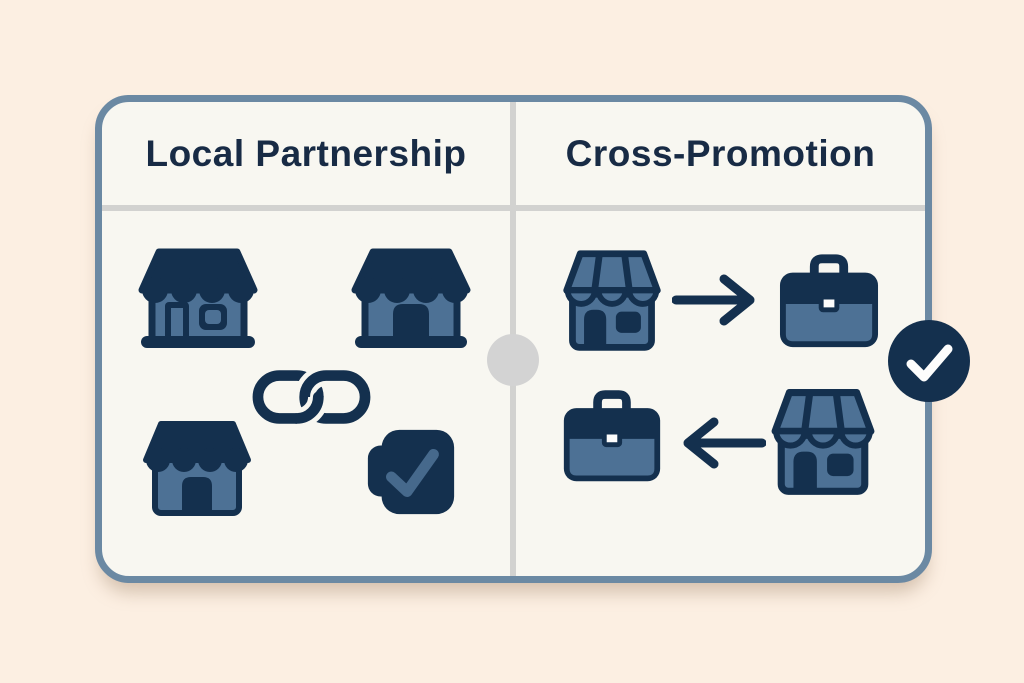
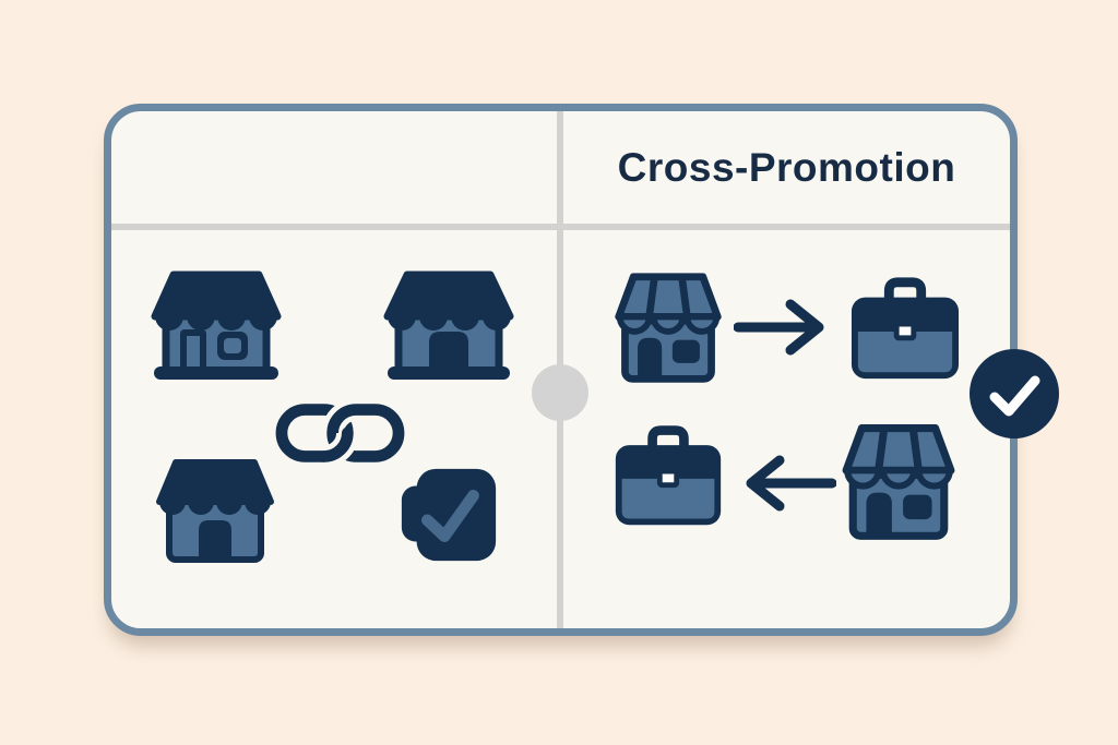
- Local Partnership
  Cross-Promotion
